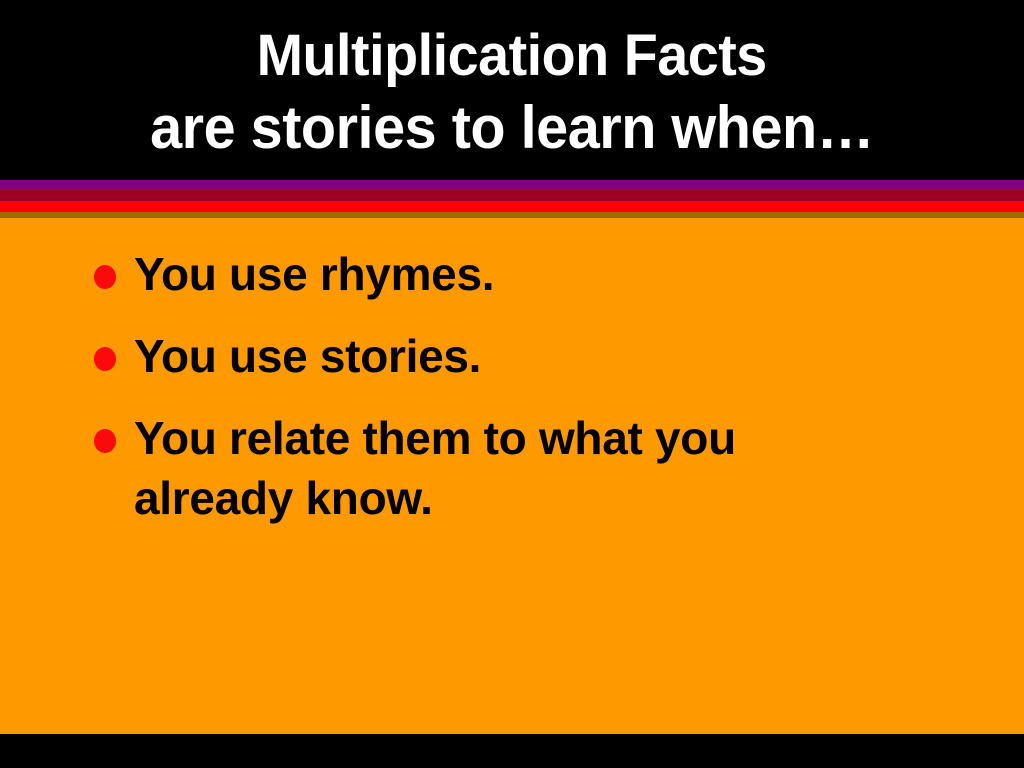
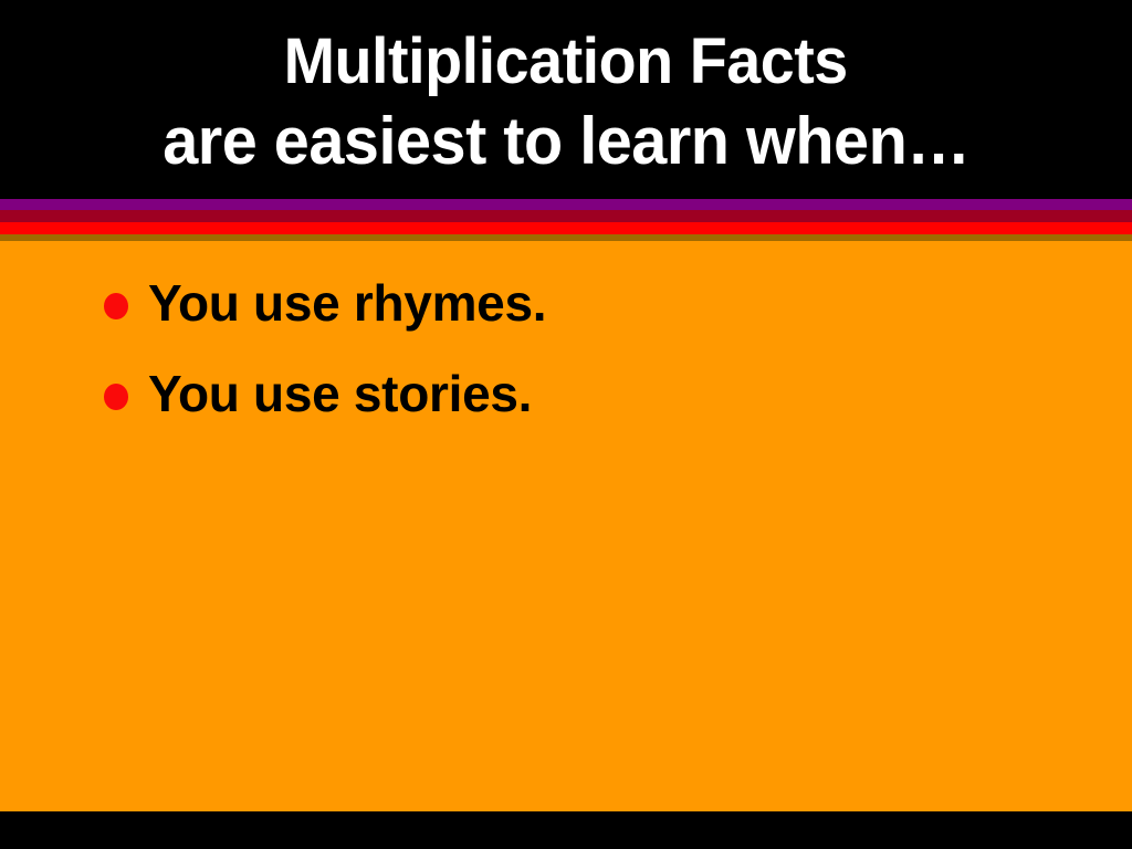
  Multiplication Facts
- are stories to learn when…
+ are easiest to learn when…
  You use rhymes.
  You use stories.
- You relate them to what you already know.
